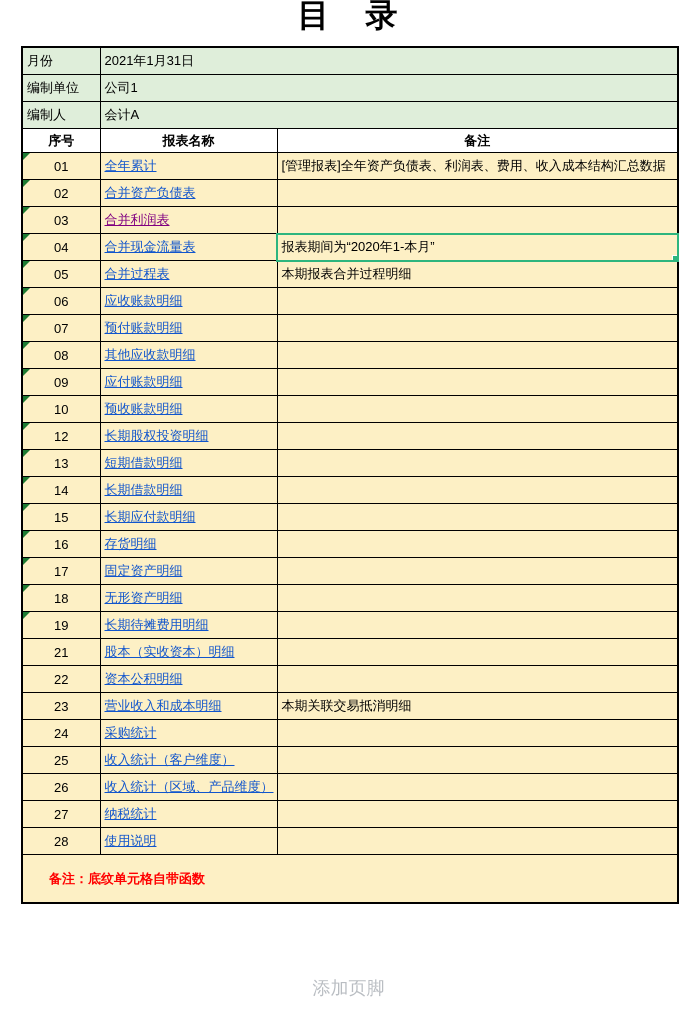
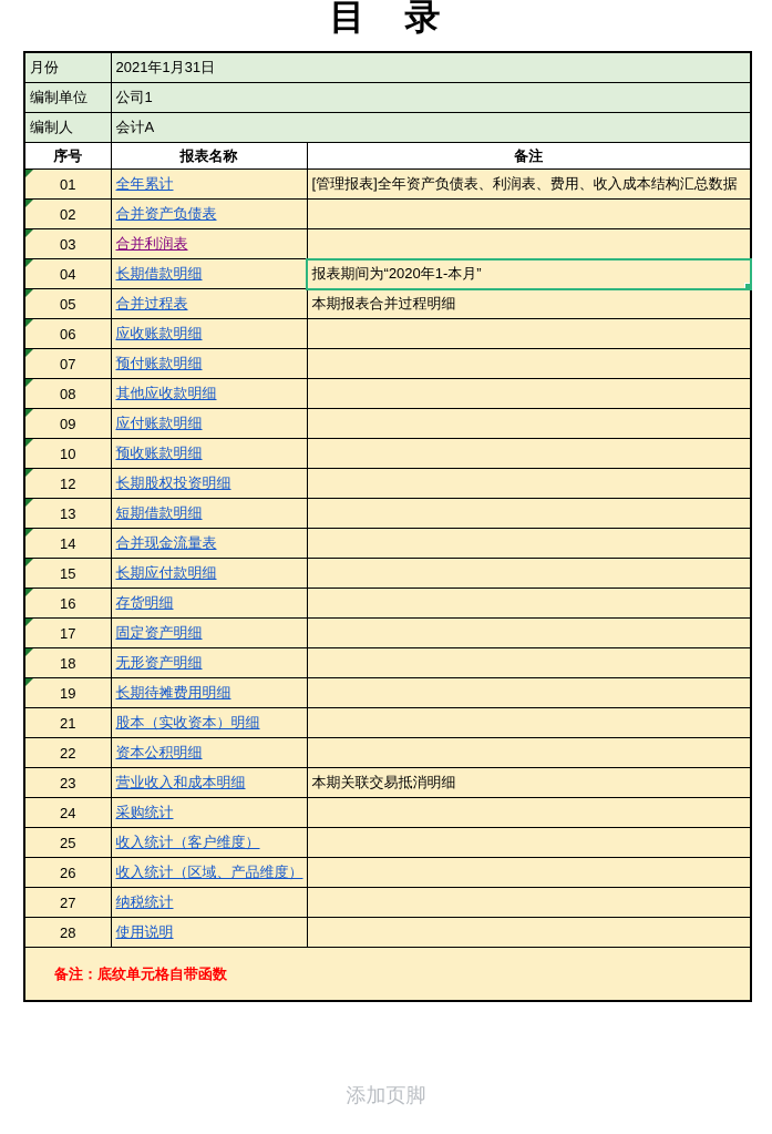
  目 录
  月份	2021年1月31日
  编制单位	公司1
  编制人	会计A
  序号	报表名称	备注
  01	全年累计	[管理报表]全年资产负债表、利润表、费用、收入成本结构汇总数据
  02	合并资产负债表
  03	合并利润表
- 04	合并现金流量表	报表期间为“2020年1-本月”
+ 04	长期借款明细	报表期间为“2020年1-本月”
  05	合并过程表	本期报表合并过程明细
  06	应收账款明细
  07	预付账款明细
  08	其他应收款明细
  09	应付账款明细
  10	预收账款明细
  12	长期股权投资明细
  13	短期借款明细
- 14	长期借款明细
+ 14	合并现金流量表
  15	长期应付款明细
  16	存货明细
  17	固定资产明细
  18	无形资产明细
  19	长期待摊费用明细
  21	股本（实收资本）明细
  22	资本公积明细
  23	营业收入和成本明细	本期关联交易抵消明细
  24	采购统计
  25	收入统计（客户维度）
  26	收入统计（区域、产品维度）
  27	纳税统计
  28	使用说明
  备注：底纹单元格自带函数
  添加页脚
